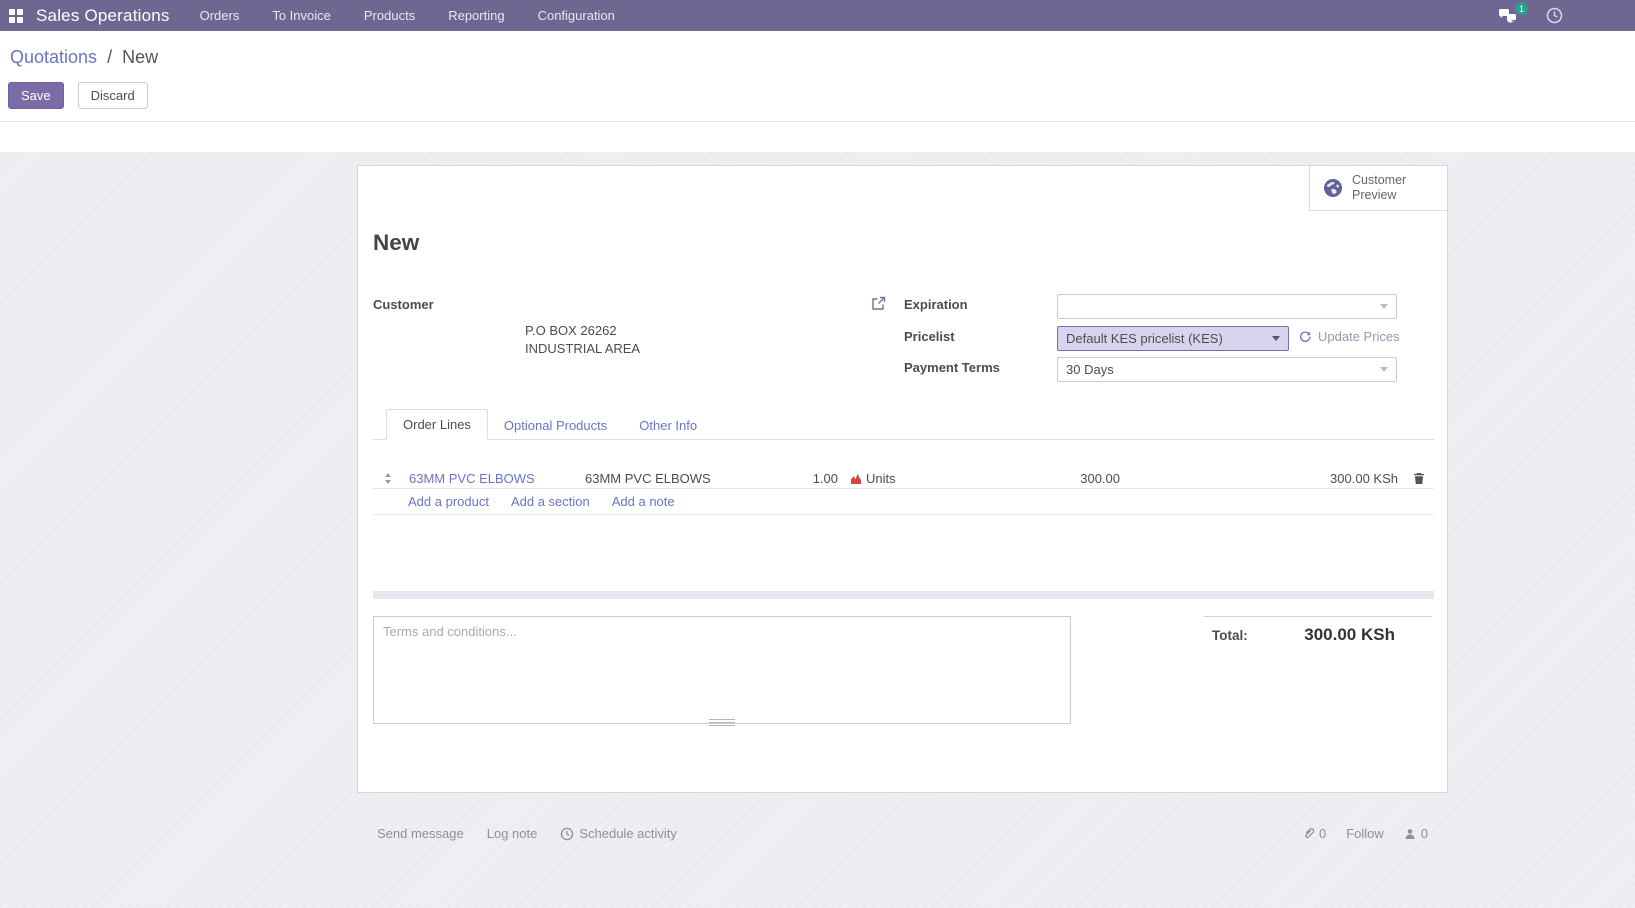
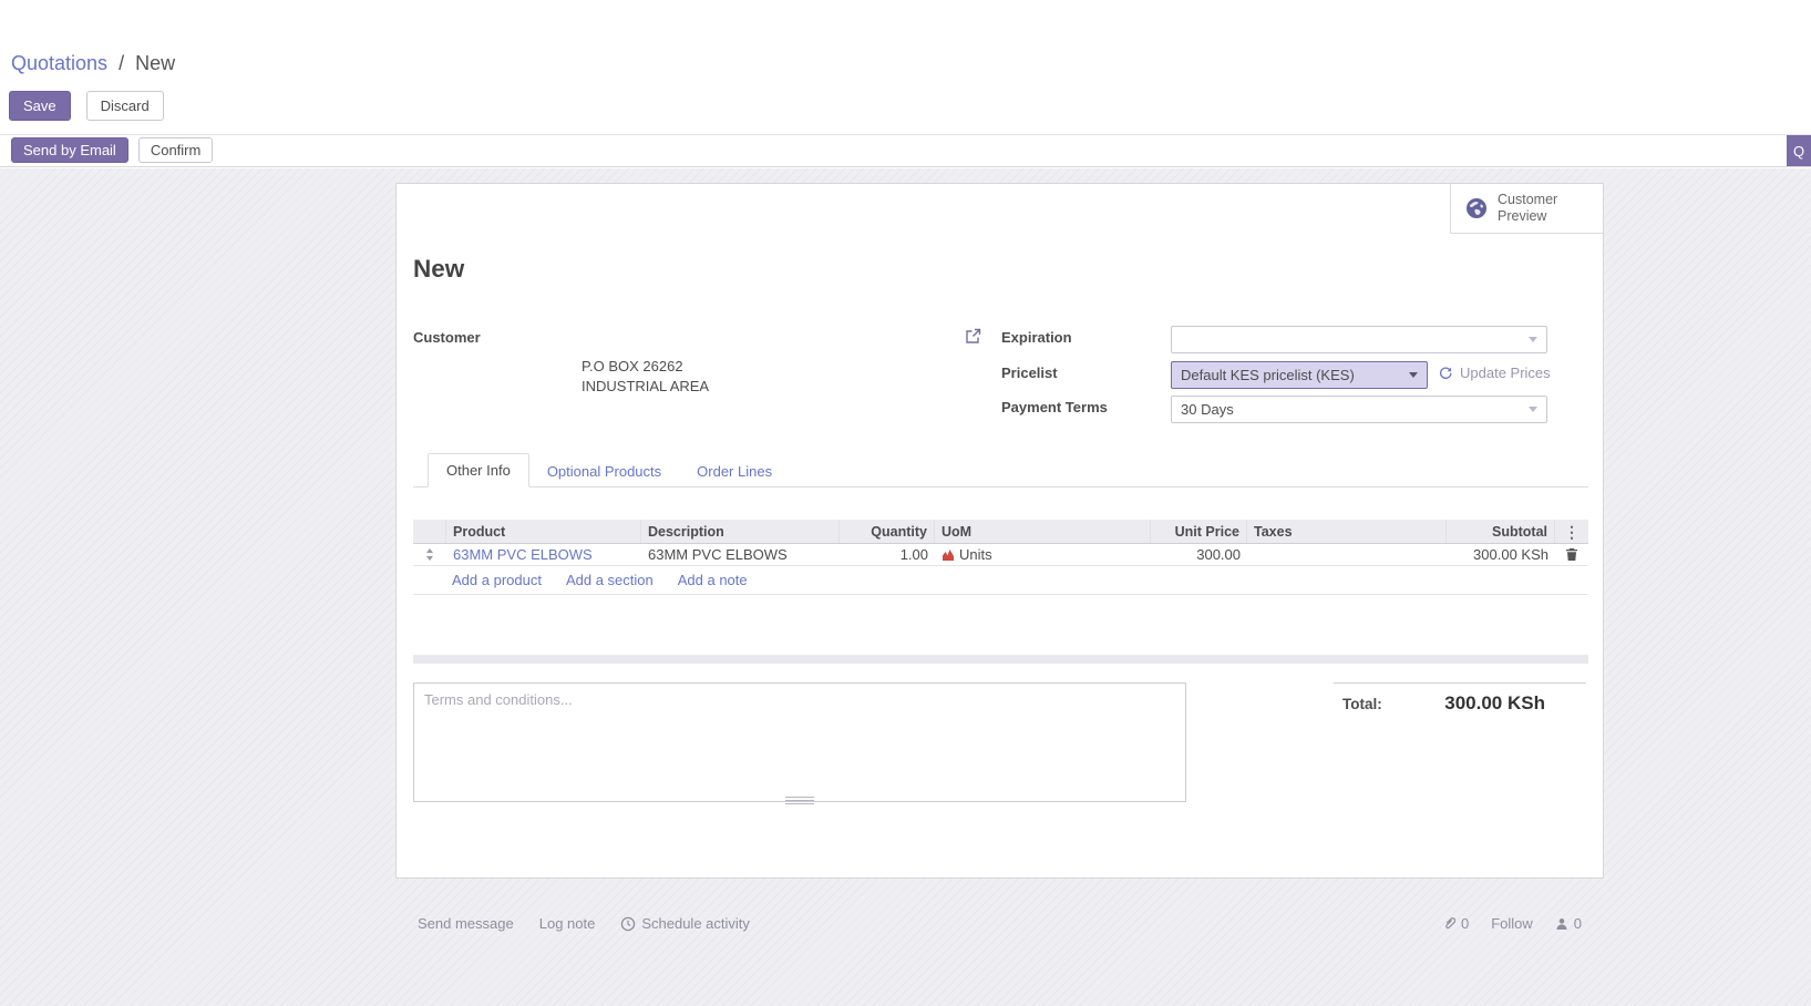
- Sales Operations
- Orders
- To Invoice
- Products
- Reporting
- Configuration
- 1
  Quotations / New
  Save
  Discard
+ Send by Email
+ Confirm
+ Q
  Customer Preview
  New
  Customer
  P.O BOX 26262
  INDUSTRIAL AREA
  Expiration
  Pricelist
  Default KES pricelist (KES)
  Update Prices
  Payment Terms
  30 Days
- Order Lines
+ Other Info
  Optional Products
- Other Info
+ Order Lines
+ Product
+ Description
+ Quantity
+ UoM
+ Unit Price
+ Taxes
+ Subtotal
+ ⋮
  63MM PVC ELBOWS
  63MM PVC ELBOWS
  1.00
  Units
  300.00
  300.00 KSh
  Add a product
  Add a section
  Add a note
  Terms and conditions...
  Total:
  300.00 KSh
  Send message
  Log note
  Schedule activity
  0
  Follow
  0
